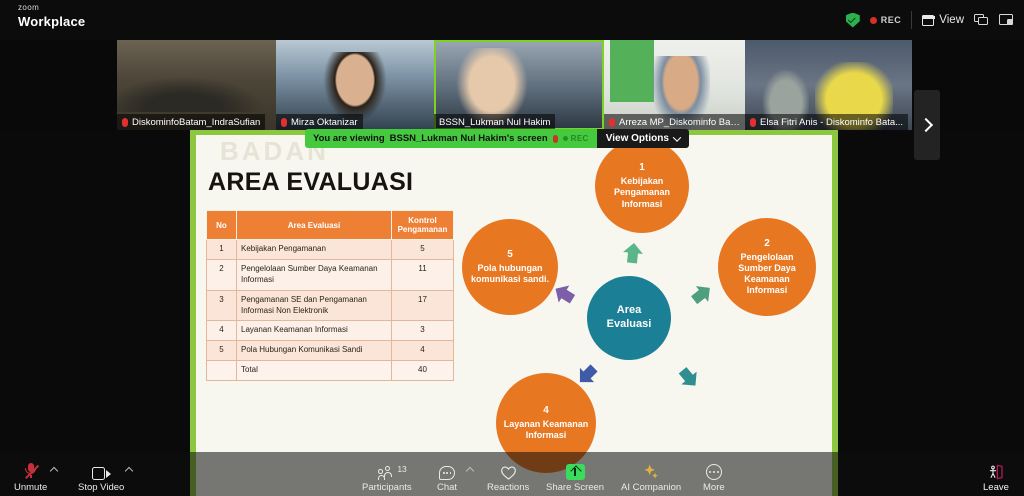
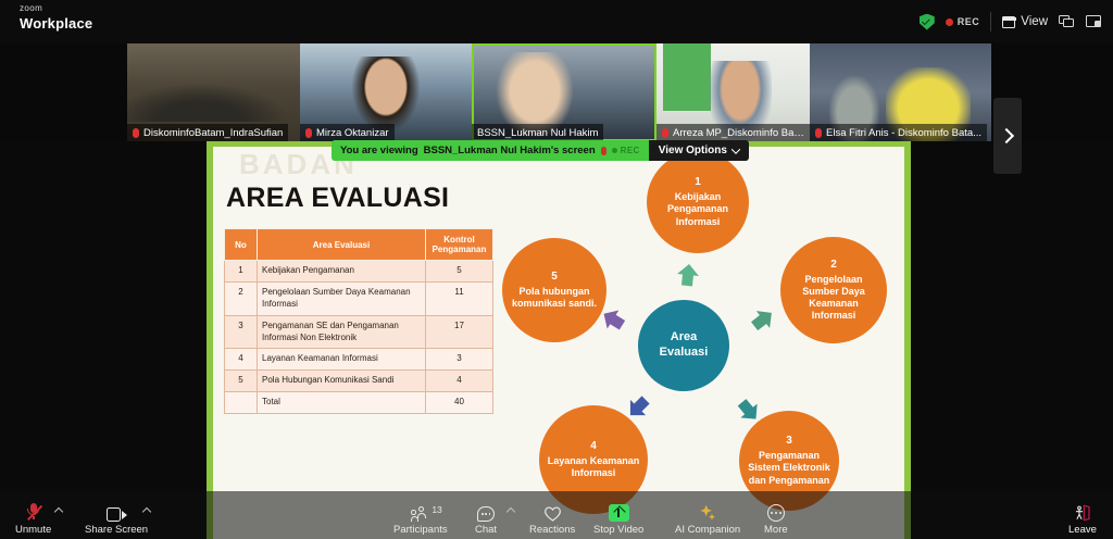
  zoom
  Workplace
  REC
  View
  DiskominfoBatam_IndraSufian
  Mirza Oktanizar
  BSSN_Lukman Nul Hakim
  Arreza MP_Diskominfo Bata
  Elsa Fitri Anis - Diskominfo Bata...
  BADAN
  AREA EVALUASI
  No	Area Evaluasi	Kontrol Pengamanan
  1	Kebijakan Pengamanan	5
  2	Pengelolaan Sumber Daya Keamanan Informasi	11
  3	Pengamanan SE dan Pengamanan Informasi Non Elektronik	17
  4	Layanan Keamanan Informasi	3
  5	Pola Hubungan Komunikasi Sandi	4
  	Total	40
  Area Evaluasi
  1
  Kebijakan Pengamanan Informasi
  2
  Pengelolaan Sumber Daya Keamanan Informasi
+ 3
+ Pengamanan Sistem Elektronik dan Pengamanan
  4
  Layanan Keamanan Informasi
  5
  Pola hubungan komunikasi sandi.
  You are viewing
  BSSN_Lukman Nul Hakim's screen
  REC
  View Options
  Unmute
- Stop Video
+ Share Screen
  13
  Participants
  Chat
  Reactions
- Share Screen
+ Stop Video
  AI Companion
  More
  Leave
